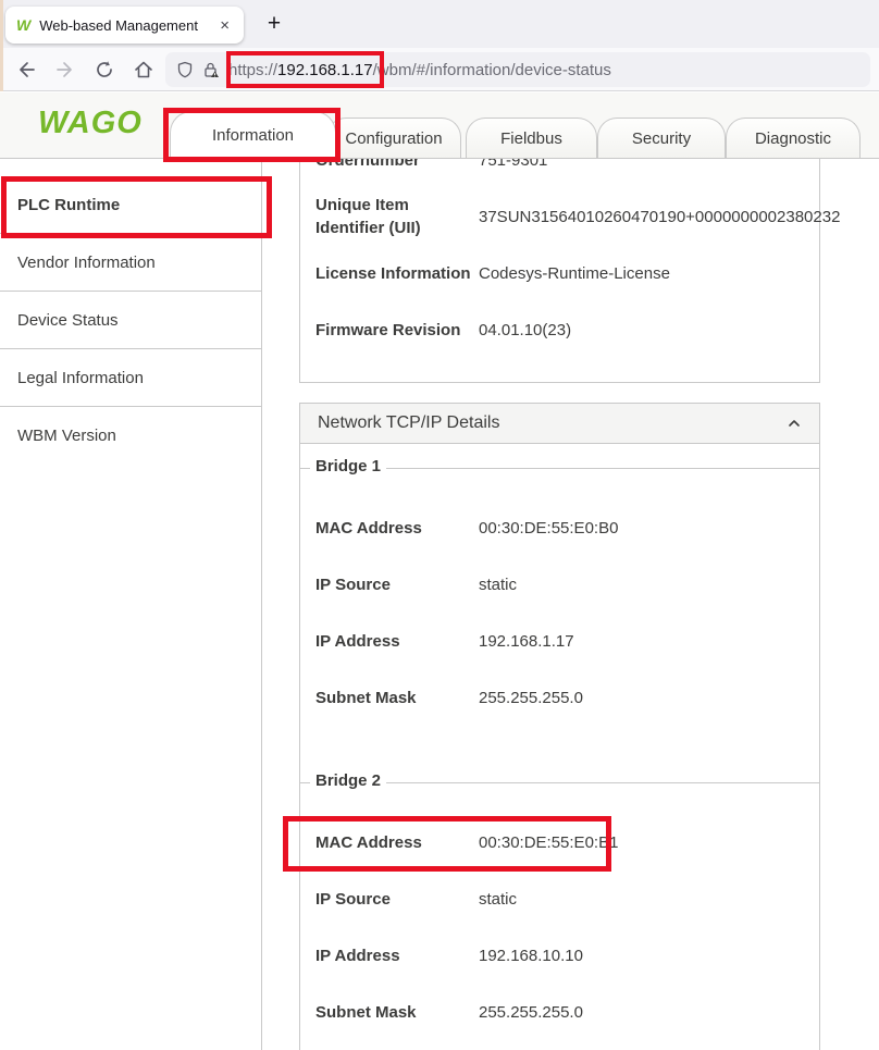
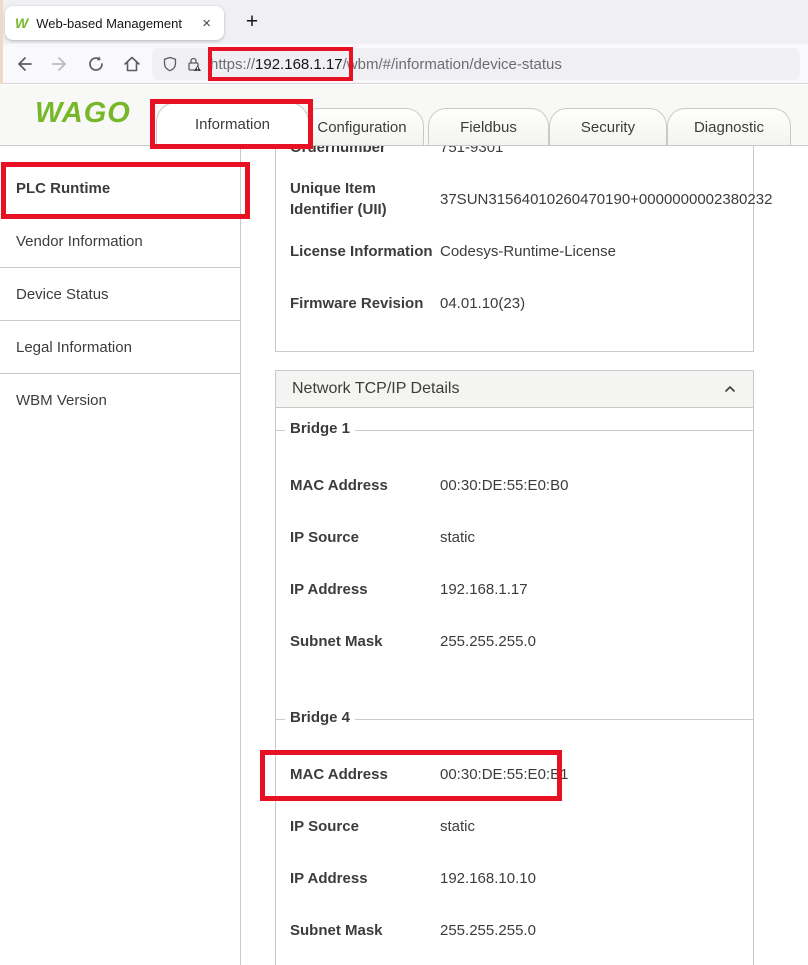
  W
  Web-based Management
  ×
  +
  https://192.168.1.17/wbm/#/information/device-status
  WAGO
  Information
  Configuration
  Fieldbus
  Security
  Diagnostic
  PLC Runtime
  Vendor Information
  Device Status
  Legal Information
  WBM Version
  Ordernumber
  751-9301
  Unique Item Identifier (UII)
  37SUN31564010260470190+0000000002380232
  License Information
  Codesys-Runtime-License
  Firmware Revision
  04.01.10(23)
  Network TCP/IP Details
  Bridge 1
  MAC Address
  00:30:DE:55:E0:B0
  IP Source
  static
  IP Address
  192.168.1.17
  Subnet Mask
  255.255.255.0
- Bridge 2
+ Bridge 4
  MAC Address
  00:30:DE:55:E0:B1
  IP Source
  static
  IP Address
  192.168.10.10
  Subnet Mask
  255.255.255.0
